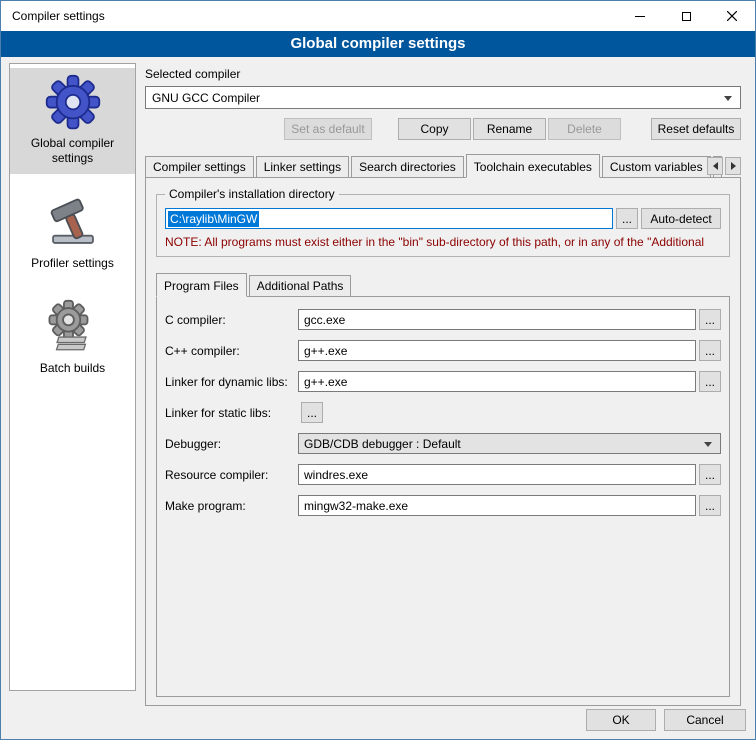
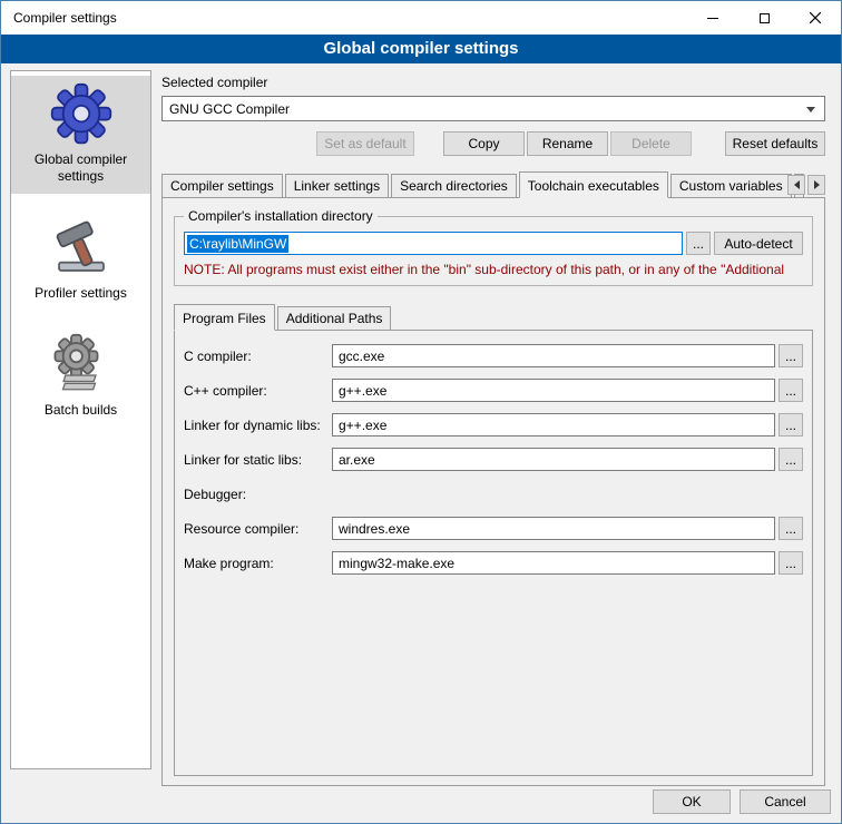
  Compiler settings
  Global compiler settings
  Global compiler settings
  Profiler settings
  Batch builds
  Selected compiler
  GNU GCC Compiler
  Set as default
  Copy
  Rename
  Delete
  Reset defaults
  Compiler settings
  Linker settings
  Search directories
  Toolchain executables
  Custom variables
  Compiler's installation directory
  C:\raylib\MinGW
  ...
  Auto-detect
  NOTE: All programs must exist either in the "bin" sub-directory of this path, or in any of the "Additional
  Program Files
  Additional Paths
  C compiler:
  gcc.exe
  ...
  C++ compiler:
  g++.exe
  ...
  Linker for dynamic libs:
  g++.exe
  ...
  Linker for static libs:
+ ar.exe
  ...
  Debugger:
- GDB/CDB debugger : Default
  Resource compiler:
  windres.exe
  ...
  Make program:
  mingw32-make.exe
  ...
  OK
  Cancel
